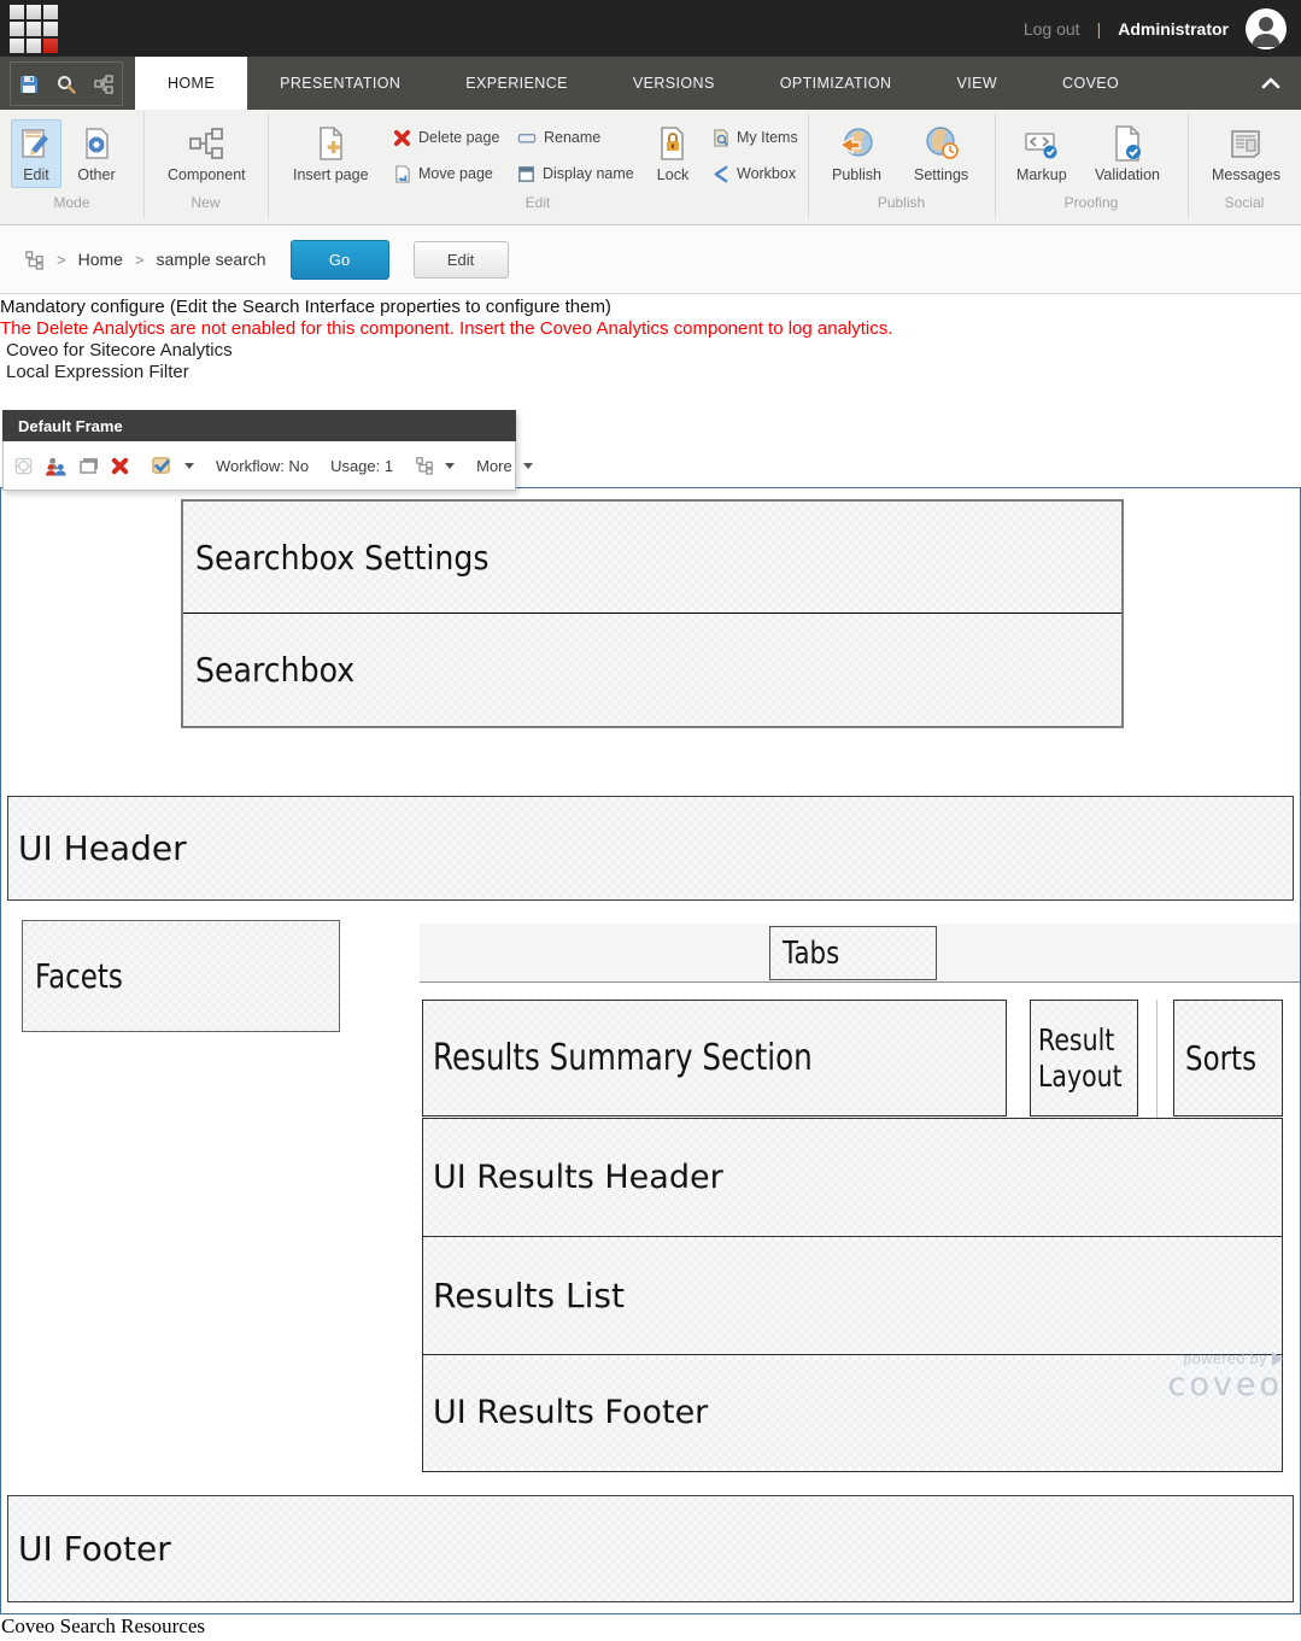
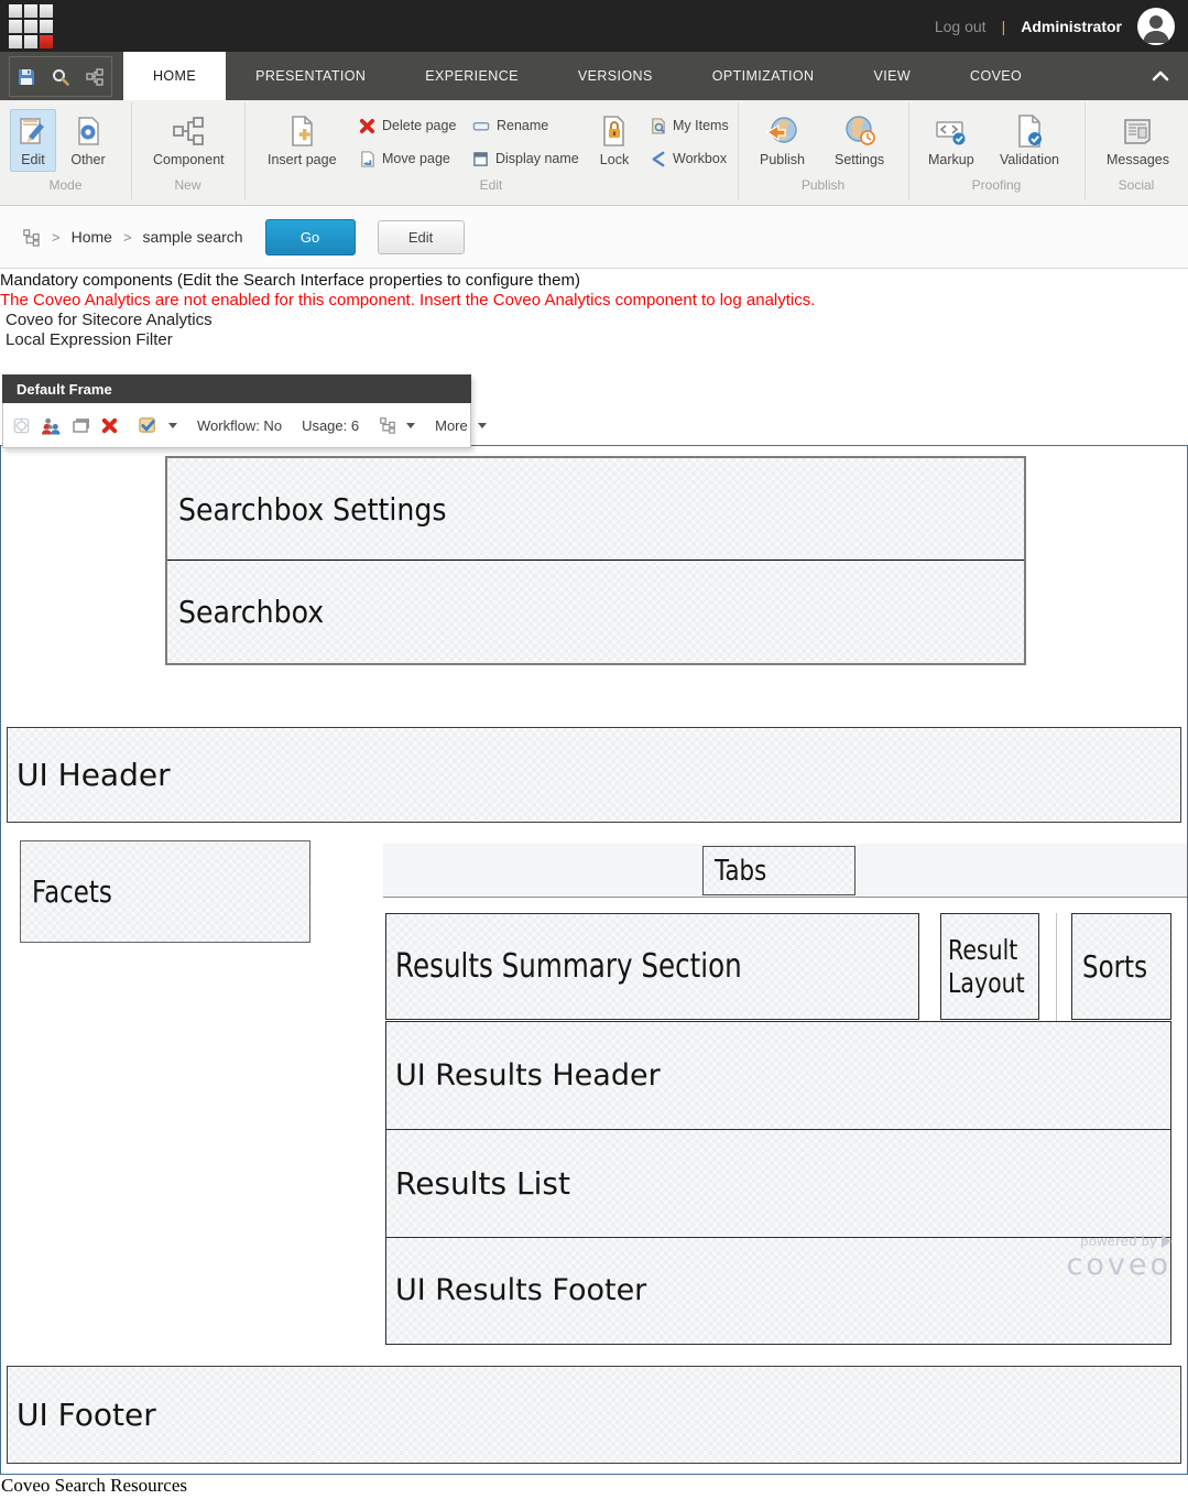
  Log out
  |
  Administrator
  HOME
  PRESENTATION
  EXPERIENCE
  VERSIONS
  OPTIMIZATION
  VIEW
  COVEO
  Edit
  Other
  Mode
  Component
  New
  Insert page
  Delete page
  Move page
  Rename
  Display name
  Lock
  My Items
  Workbox
  Edit
  Publish
  Settings
  Publish
  Markup
  Validation
  Proofing
  Messages
  Social
  >
  Home
  >
  sample search
  Go
  Edit
- Mandatory configure (Edit the Search Interface properties to configure them)
+ Mandatory components (Edit the Search Interface properties to configure them)
- The Delete Analytics are not enabled for this component. Insert the Coveo Analytics component to log analytics.
+ The Coveo Analytics are not enabled for this component. Insert the Coveo Analytics component to log analytics.
  Coveo for Sitecore Analytics
  Local Expression Filter
  Searchbox Settings
  Searchbox
  UI Header
  Facets
  Tabs
  Results Summary Section
  Result
  Layout
  Sorts
  UI Results Header
  Results List
  UI Results Footer
  powered by
  coveo
  UI Footer
  Default Frame
  Workflow: No
- Usage: 1
+ Usage: 6
  More
  Coveo Search Resources
